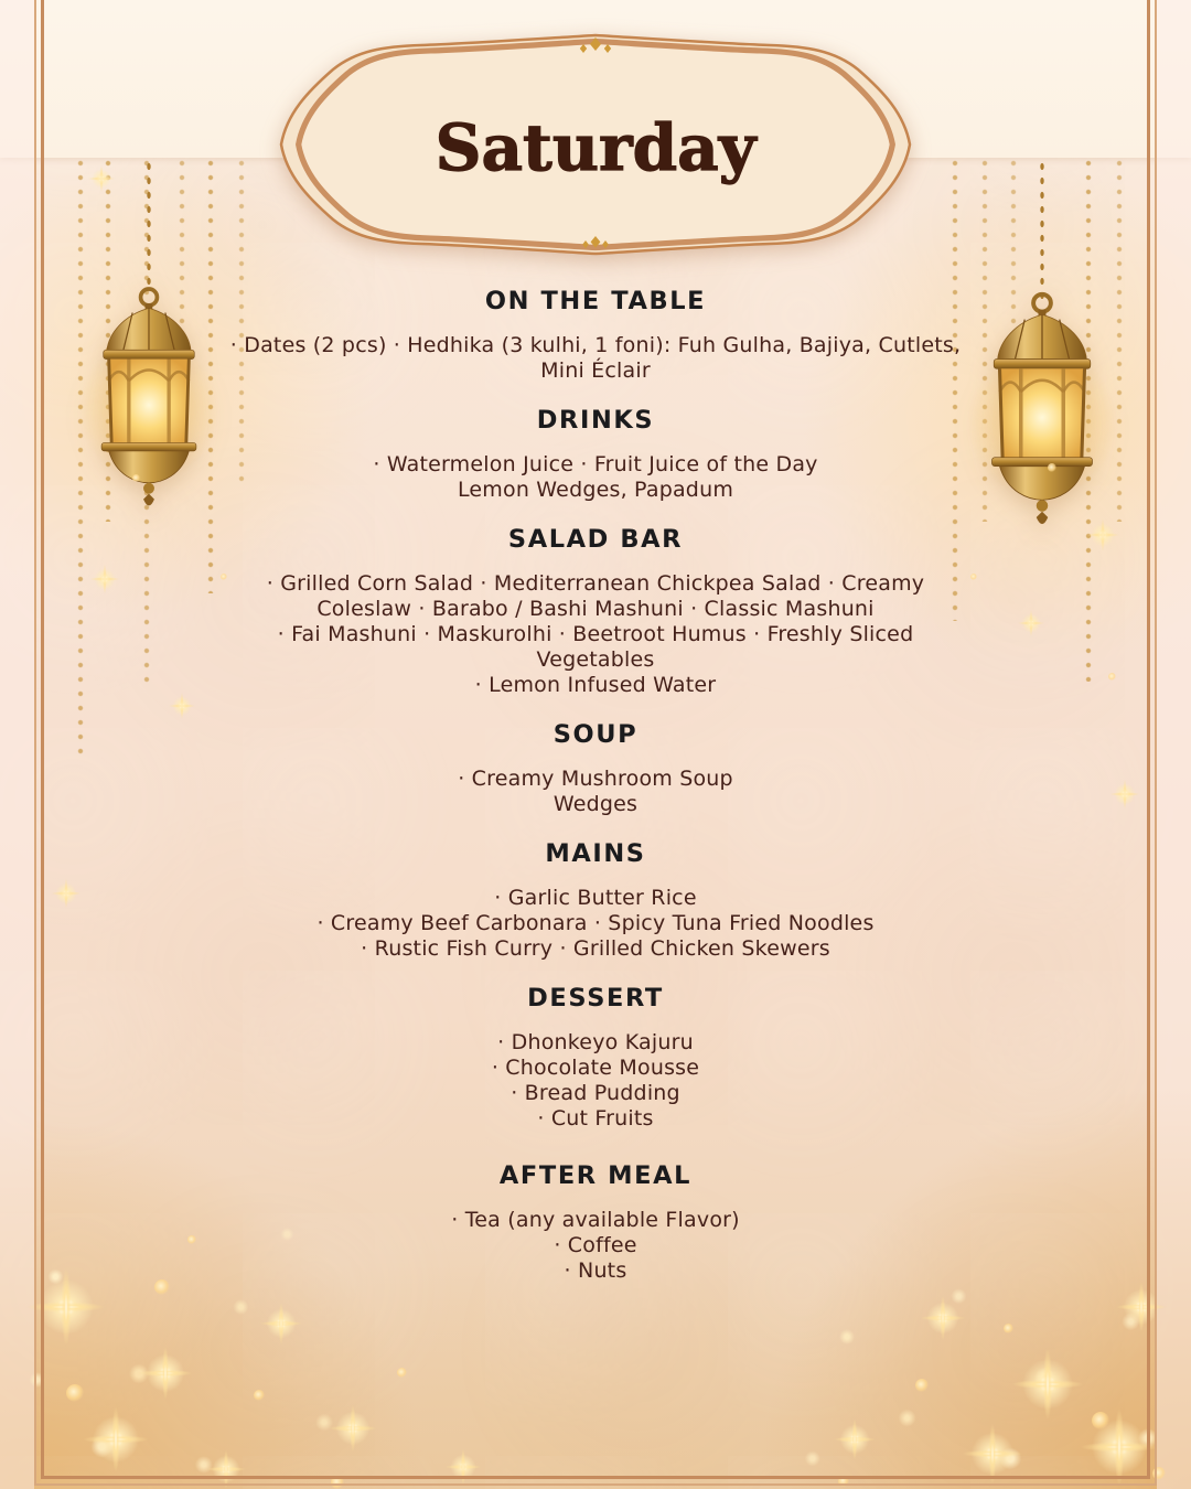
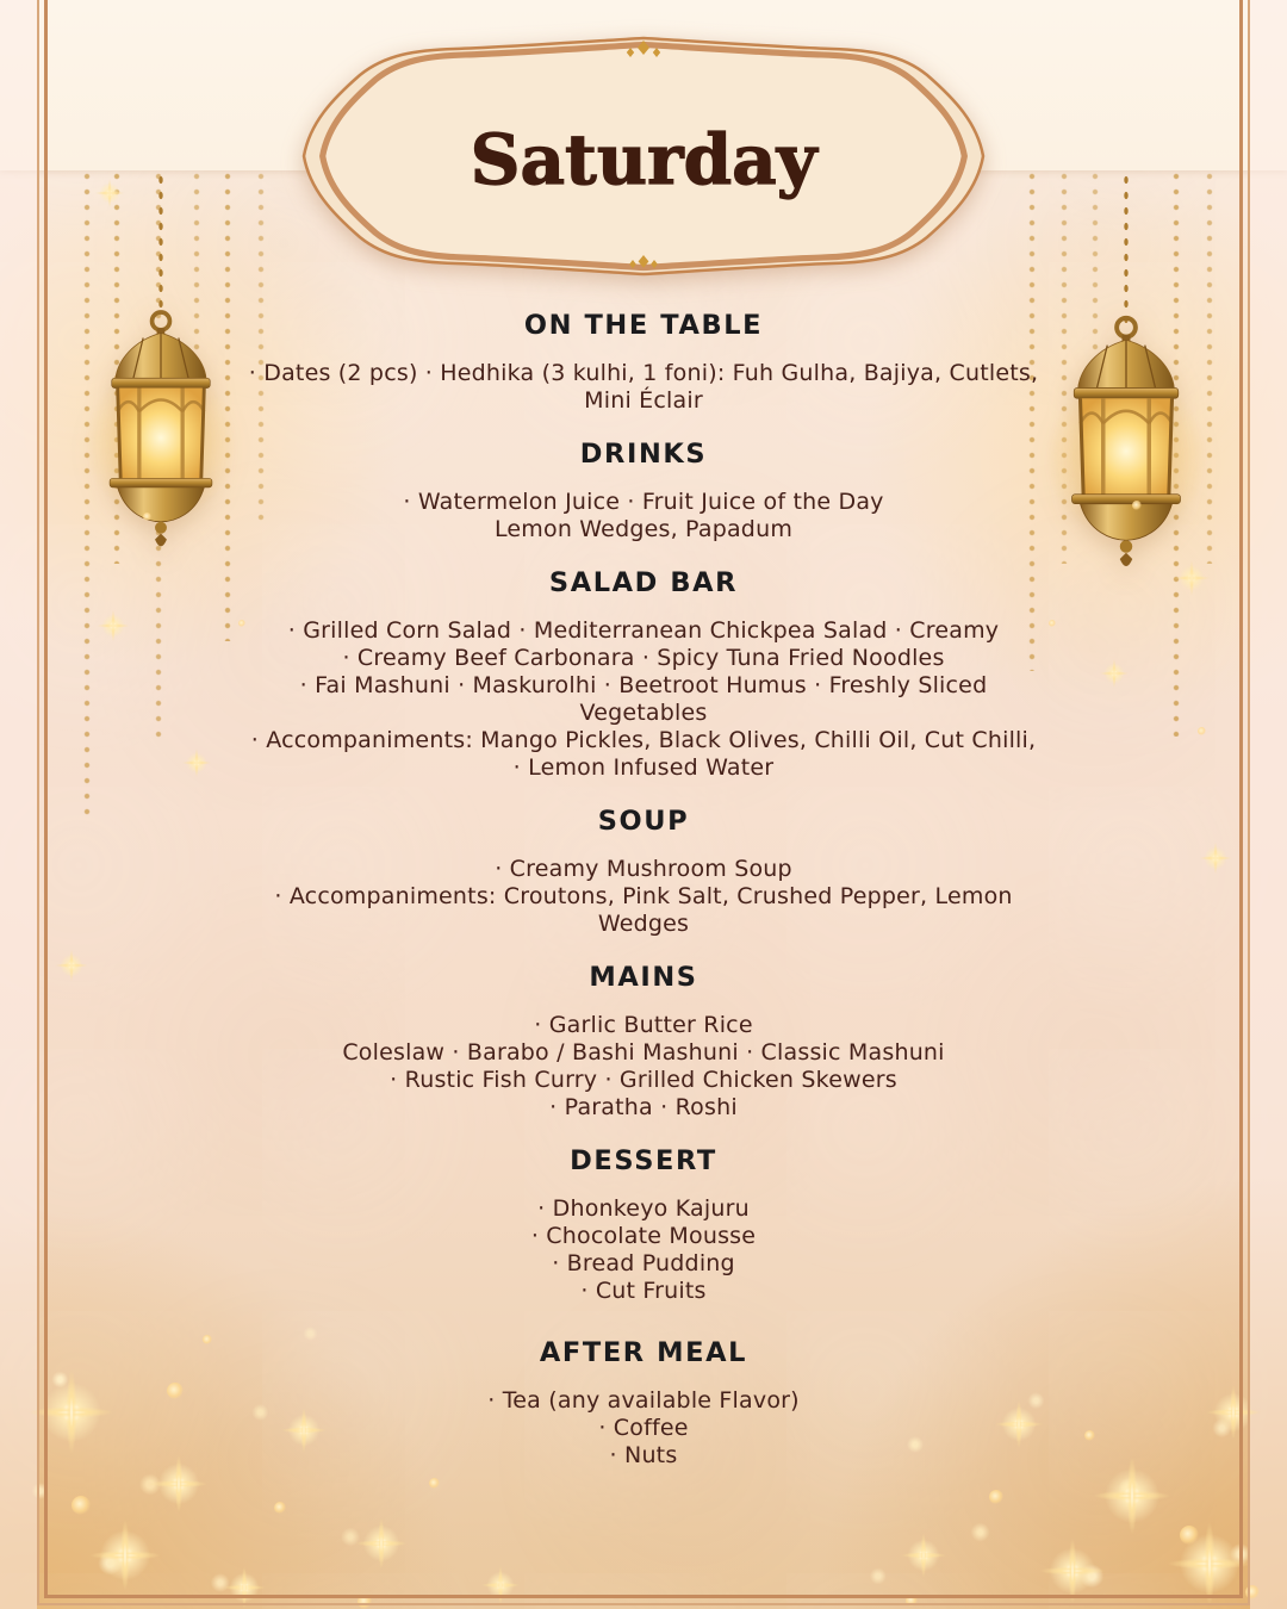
  Saturday
  ON THE TABLE
  · Dates (2 pcs) · Hedhika (3 kulhi, 1 foni): Fuh Gulha, Bajiya, Cutlets,
  Mini Éclair
  DRINKS
  · Watermelon Juice · Fruit Juice of the Day
  Lemon Wedges, Papadum
  SALAD BAR
  · Grilled Corn Salad · Mediterranean Chickpea Salad · Creamy
- Coleslaw · Barabo / Bashi Mashuni · Classic Mashuni
+ · Creamy Beef Carbonara · Spicy Tuna Fried Noodles
  · Fai Mashuni · Maskurolhi · Beetroot Humus · Freshly Sliced
  Vegetables
+ · Accompaniments: Mango Pickles, Black Olives, Chilli Oil, Cut Chilli,
  · Lemon Infused Water
  SOUP
  · Creamy Mushroom Soup
+ · Accompaniments: Croutons, Pink Salt, Crushed Pepper, Lemon
  Wedges
  MAINS
  · Garlic Butter Rice
- · Creamy Beef Carbonara · Spicy Tuna Fried Noodles
+ Coleslaw · Barabo / Bashi Mashuni · Classic Mashuni
  · Rustic Fish Curry · Grilled Chicken Skewers
+ · Paratha · Roshi
  DESSERT
  · Dhonkeyo Kajuru
  · Chocolate Mousse
  · Bread Pudding
  · Cut Fruits
  AFTER MEAL
  Tea (any available Flavor)
  · Coffee
  · Nuts
